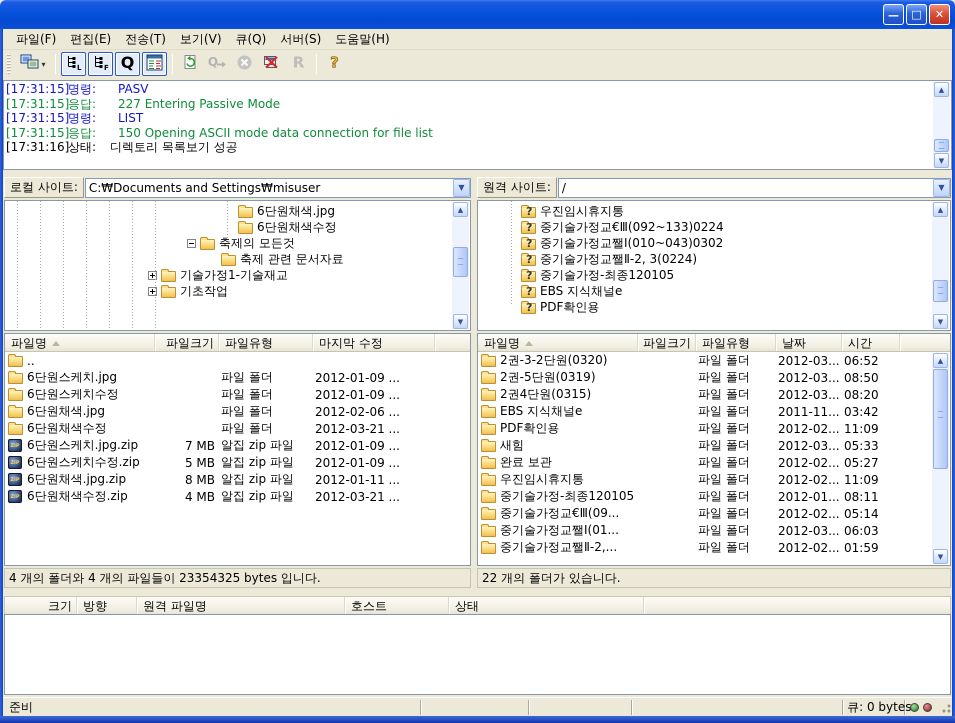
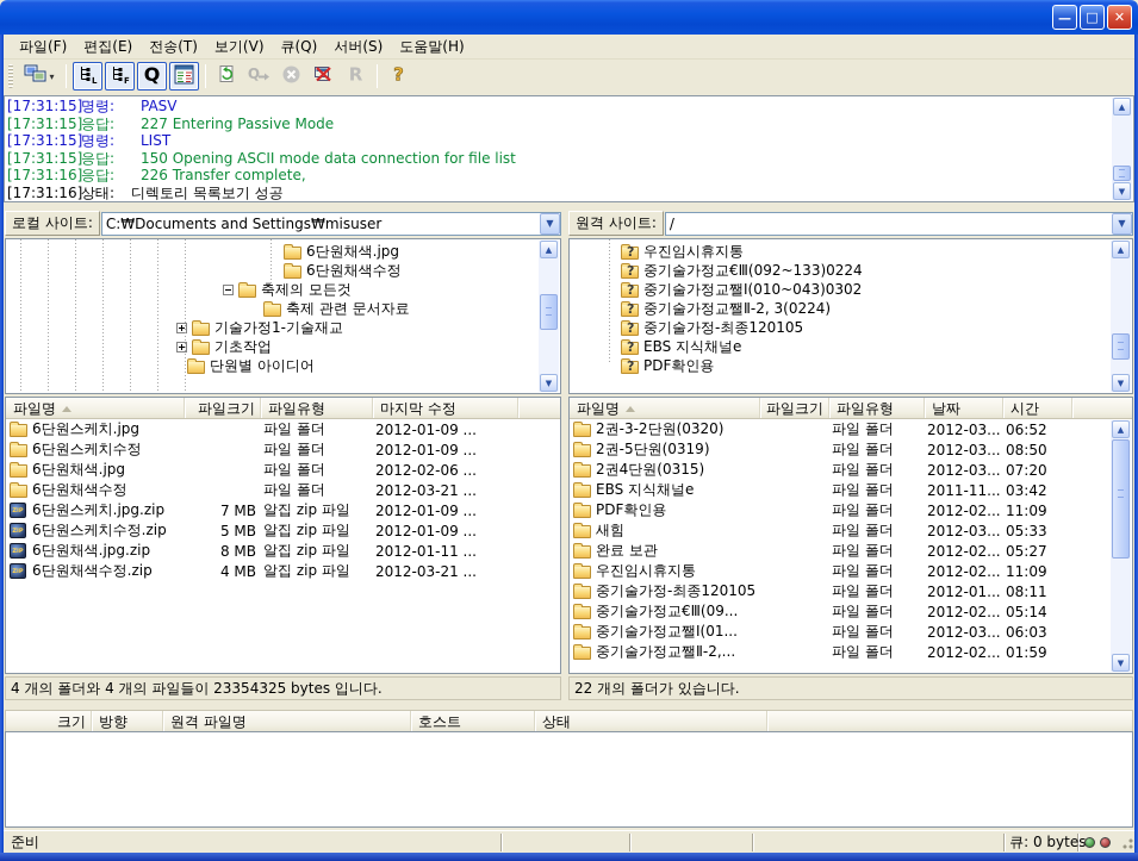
  —
  □
  ✕
  파일(F)
  편집(E)
  전송(T)
  보기(V)
  큐(Q)
  서버(S)
  도움말(H)
  ▾
  L
  F
  Q
  Q
  R
  ?
  [17:31:15]명령: PASV
  [17:31:15]응답: 227 Entering Passive Mode
  [17:31:15]명령: LIST
  [17:31:15]응답: 150 Opening ASCII mode data connection for file list
+ [17:31:16]응답: 226 Transfer complete,
  [17:31:16]상태: 디렉토리 목록보기 성공
  ▲
  ▼
  로컬 사이트:
  C:₩Documents and Settings₩misuser
  ▼
  원격 사이트:
  /
  ▼
  6단원채색.jpg
  6단원채색수정
  축제의 모든것
  축제 관련 문서자료
  기술가정1-기술재교
  기초작업
+ 단원별 아이디어
  ▲
  ▼
  우진임시휴지통
  중기술가정교€Ⅲ(092~133)0224
  중기술가정교쨀Ⅰ(010~043)0302
  중기술가정교쨀Ⅱ-2, 3(0224)
  중기술가정-최종120105
  EBS 지식채널e
  PDF확인용
  ▲
  ▼
  파일명
  파일크기
  파일유형
  마지막 수정
- ..
  6단원스케치.jpg
  파일 폴더
  2012-01-09 ...
  6단원스케치수정
  파일 폴더
  2012-01-09 ...
  6단원채색.jpg
  파일 폴더
  2012-02-06 ...
  6단원채색수정
  파일 폴더
  2012-03-21 ...
  6단원스케치.jpg.zip
  7 MB
  알집 zip 파일
  2012-01-09 ...
  6단원스케치수정.zip
  5 MB
  알집 zip 파일
  2012-01-09 ...
  6단원채색.jpg.zip
  8 MB
  알집 zip 파일
  2012-01-11 ...
  6단원채색수정.zip
  4 MB
  알집 zip 파일
  2012-03-21 ...
  파일명
  파일크기
  파일유형
  날짜
  시간
  2권-3-2단원(0320)
  파일 폴더
  2012-03...
  06:52
  2권-5단원(0319)
  파일 폴더
  2012-03...
  08:50
  2권4단원(0315)
  파일 폴더
  2012-03...
- 08:20
+ 07:20
  EBS 지식채널e
  파일 폴더
  2011-11...
  03:42
  PDF확인용
  파일 폴더
  2012-02...
  11:09
  새힘
  파일 폴더
  2012-03...
  05:33
  완료 보관
  파일 폴더
  2012-02...
  05:27
  우진임시휴지통
  파일 폴더
  2012-02...
  11:09
  중기술가정-최종120105
  파일 폴더
  2012-01...
  08:11
  중기술가정교€Ⅲ(09...
  파일 폴더
  2012-02...
  05:14
  중기술가정교쨀Ⅰ(01...
  파일 폴더
  2012-03...
  06:03
  중기술가정교쨀Ⅱ-2,...
  파일 폴더
  2012-02...
  01:59
  ▲
  ▼
  4 개의 폴더와 4 개의 파일들이 23354325 bytes 입니다.
  22 개의 폴더가 있습니다.
  크기
  방향
  원격 파일명
  호스트
  상태
  준비
  큐: 0 byte
